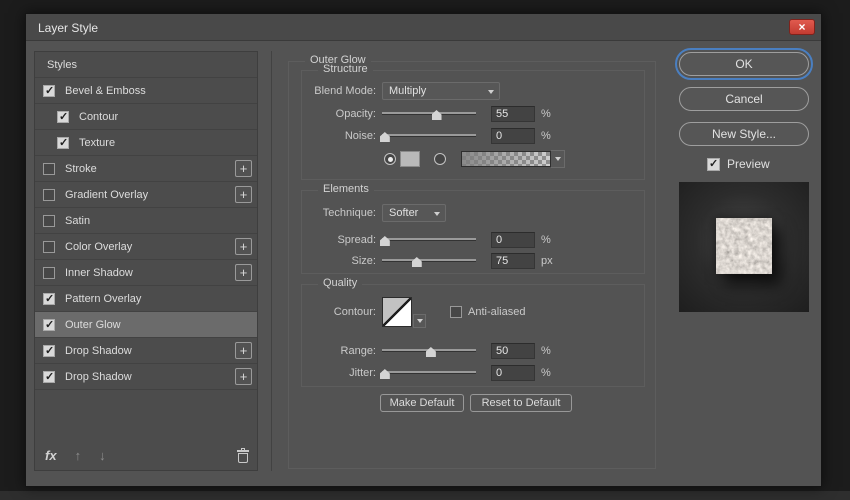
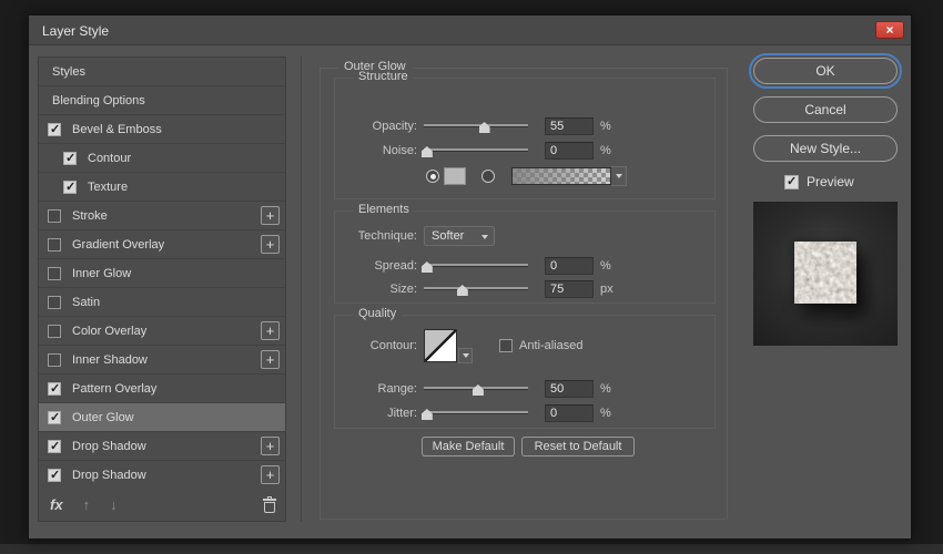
  Layer Style
  ×
  Styles
+ Blending Options
  ✓
  Bevel & Emboss
  ✓
  Contour
  ✓
  Texture
  Stroke
  +
  Gradient Overlay
  +
+ Inner Glow
  Satin
  Color Overlay
  +
  Inner Shadow
  +
  ✓
  Pattern Overlay
  ✓
  Outer Glow
  ✓
  Drop Shadow
  +
  ✓
  Drop Shadow
  +
  fx
  ↑
  ↓
  Outer Glow
  Structure
- Blend Mode:
- Multiply
  Opacity:
  55
  %
  Noise:
  0
  %
  Elements
  Technique:
  Softer
  Spread:
  0
  %
  Size:
  75
  px
  Quality
  Contour:
  Anti-aliased
  Range:
  50
  %
  Jitter:
  0
  %
  Make Default
  Reset to Default
  OK
  Cancel
  New Style...
  ✓
  Preview
